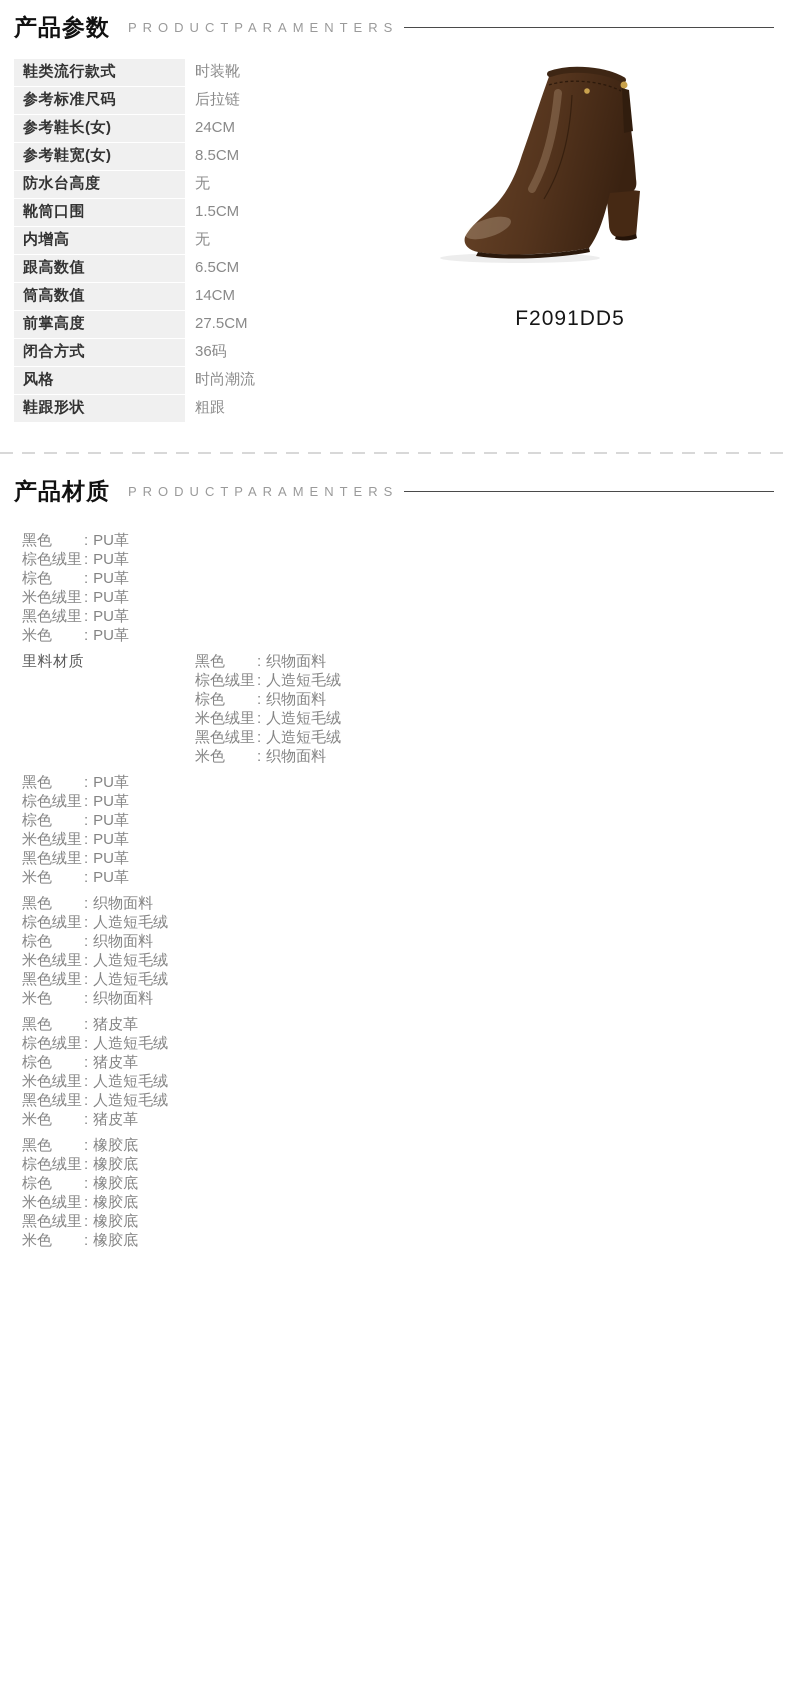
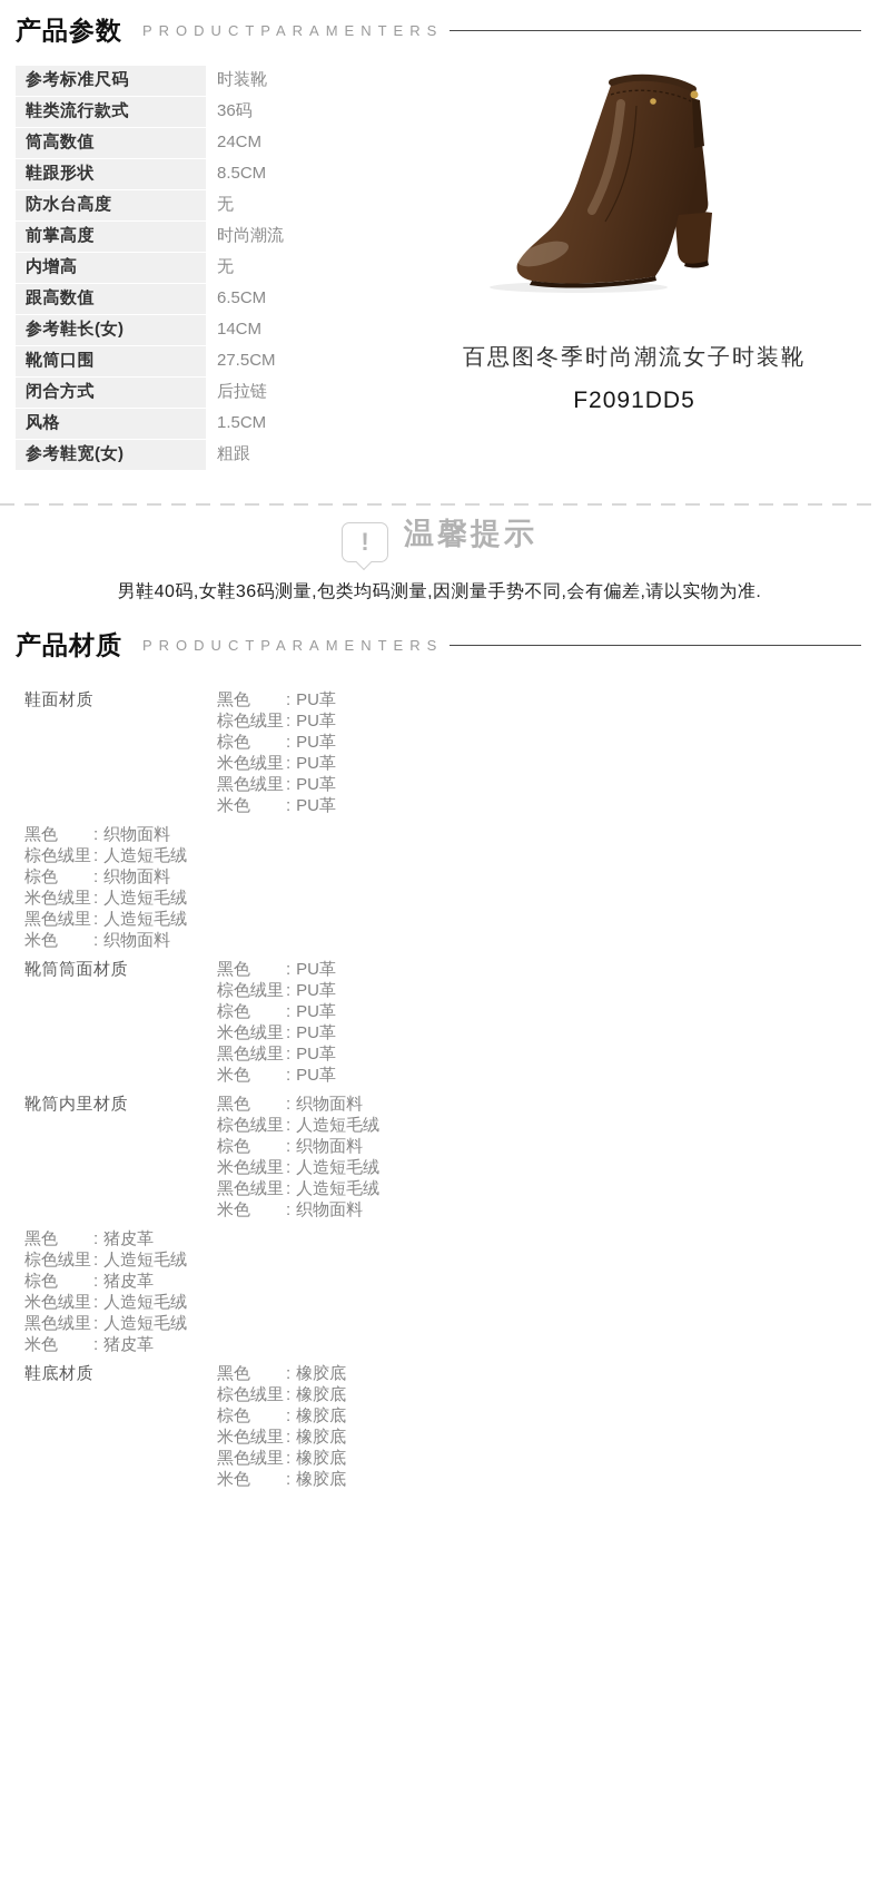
  产品参数
  PRODUCTPARAMENTERS
- 鞋类流行款式
+ 参考标准尺码
  时装靴
- 参考标准尺码
+ 鞋类流行款式
- 后拉链
+ 36码
- 参考鞋长(女)
+ 筒高数值
  24CM
- 参考鞋宽(女)
+ 鞋跟形状
  8.5CM
  防水台高度
  无
- 靴筒口围
+ 前掌高度
- 1.5CM
+ 时尚潮流
  内增高
  无
  跟高数值
  6.5CM
- 筒高数值
+ 参考鞋长(女)
  14CM
- 前掌高度
+ 靴筒口围
  27.5CM
  闭合方式
- 36码
+ 后拉链
  风格
- 时尚潮流
+ 1.5CM
- 鞋跟形状
+ 参考鞋宽(女)
  粗跟
+ 百思图冬季时尚潮流女子时装靴
  F2091DD5
+ !
+ 温馨提示
+ 男鞋40码,女鞋36码测量,包类均码测量,因测量手势不同,会有偏差,请以实物为准.
  产品材质
  PRODUCTPARAMENTERS
+ 鞋面材质
  黑色 : PU革
  棕色绒里: PU革
  棕色 : PU革
  米色绒里: PU革
  黑色绒里: PU革
  米色 : PU革
- 里料材质
  黑色 : 织物面料
  棕色绒里: 人造短毛绒
  棕色 : 织物面料
  米色绒里: 人造短毛绒
  黑色绒里: 人造短毛绒
  米色 : 织物面料
+ 靴筒筒面材质
  黑色 : PU革
  棕色绒里: PU革
  棕色 : PU革
  米色绒里: PU革
  黑色绒里: PU革
  米色 : PU革
+ 靴筒内里材质
  黑色 : 织物面料
  棕色绒里: 人造短毛绒
  棕色 : 织物面料
  米色绒里: 人造短毛绒
  黑色绒里: 人造短毛绒
  米色 : 织物面料
  黑色 : 猪皮革
  棕色绒里: 人造短毛绒
  棕色 : 猪皮革
  米色绒里: 人造短毛绒
  黑色绒里: 人造短毛绒
  米色 : 猪皮革
+ 鞋底材质
  黑色 : 橡胶底
  棕色绒里: 橡胶底
  棕色 : 橡胶底
  米色绒里: 橡胶底
  黑色绒里: 橡胶底
  米色 : 橡胶底
